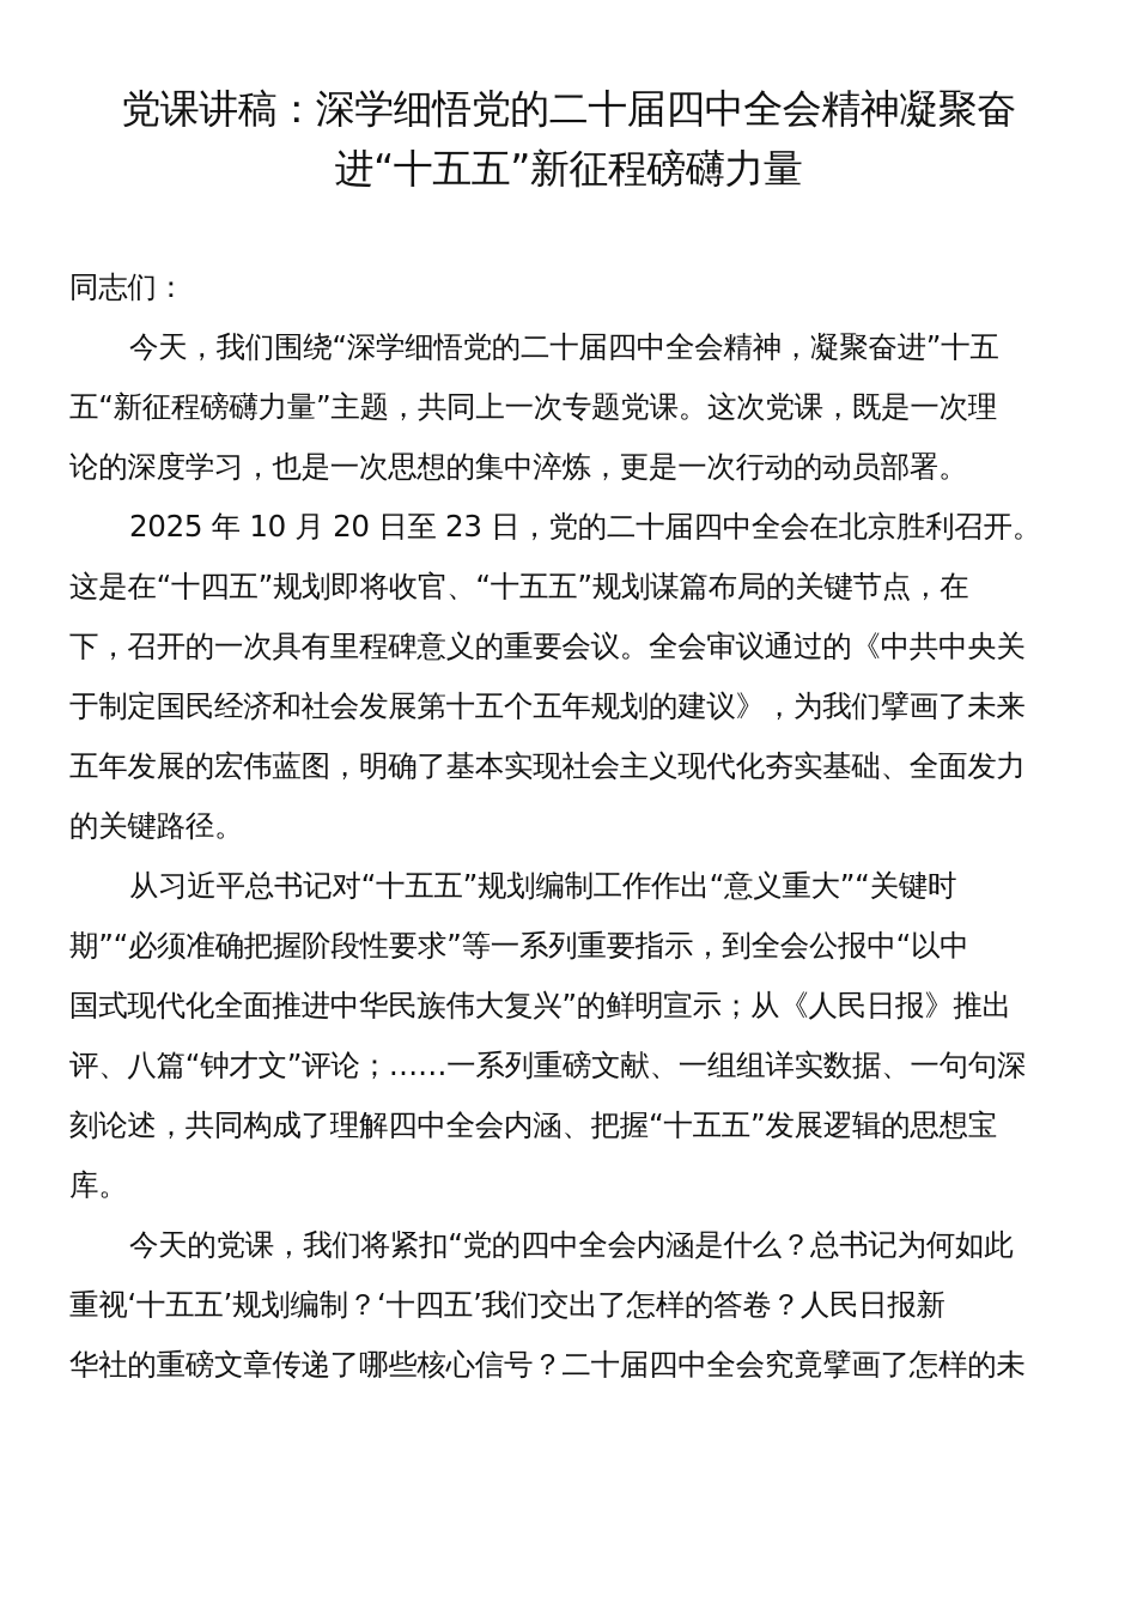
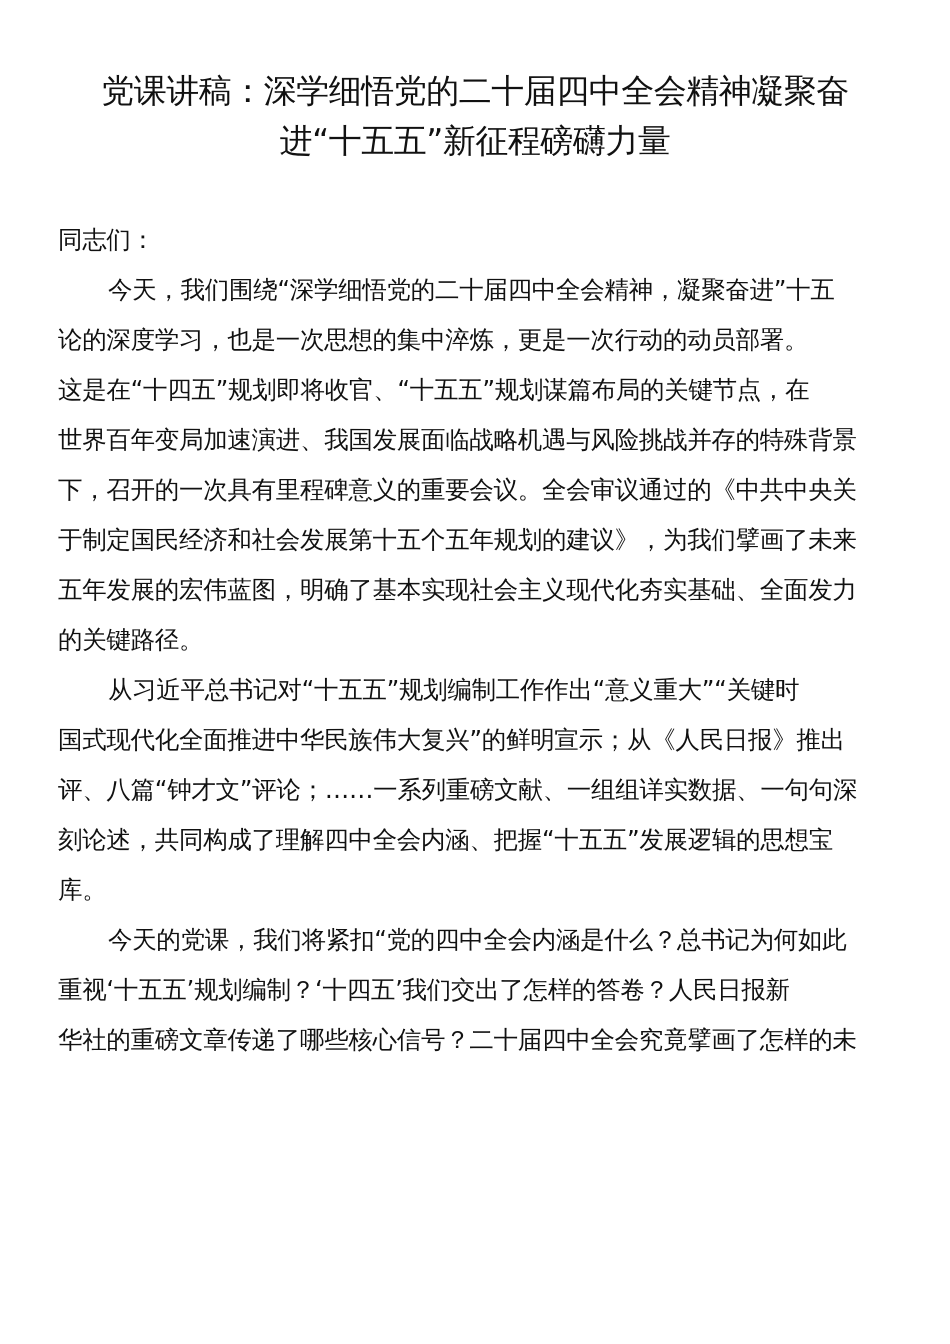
  党课讲稿：深学细悟党的二十届四中全会精神凝聚奋
  进“十五五”新征程磅礴力量
  同志们：
  今天，我们围绕“深学细悟党的二十届四中全会精神，凝聚奋进”十五
- 五“新征程磅礴力量”主题，共同上一次专题党课。这次党课，既是一次理
  论的深度学习，也是一次思想的集中淬炼，更是一次行动的动员部署。
- 2025 年 10 月 20 日至 23 日，党的二十届四中全会在北京胜利召开。
  这是在“十四五”规划即将收官、“十五五”规划谋篇布局的关键节点，在
+ 世界百年变局加速演进、我国发展面临战略机遇与风险挑战并存的特殊背景
  下，召开的一次具有里程碑意义的重要会议。全会审议通过的《中共中央关
  于制定国民经济和社会发展第十五个五年规划的建议》，为我们擘画了未来
  五年发展的宏伟蓝图，明确了基本实现社会主义现代化夯实基础、全面发力
  的关键路径。
  从习近平总书记对“十五五”规划编制工作作出“意义重大”“关键时
- 期”“必须准确把握阶段性要求”等一系列重要指示，到全会公报中“以中
  国式现代化全面推进中华民族伟大复兴”的鲜明宣示；从《人民日报》推出
  评、八篇“钟才文”评论；……一系列重磅文献、一组组详实数据、一句句深
  刻论述，共同构成了理解四中全会内涵、把握“十五五”发展逻辑的思想宝
  库。
  今天的党课，我们将紧扣“党的四中全会内涵是什么？总书记为何如此
  重视‘十五五’规划编制？‘十四五’我们交出了怎样的答卷？人民日报新
  华社的重磅文章传递了哪些核心信号？二十届四中全会究竟擘画了怎样的未
